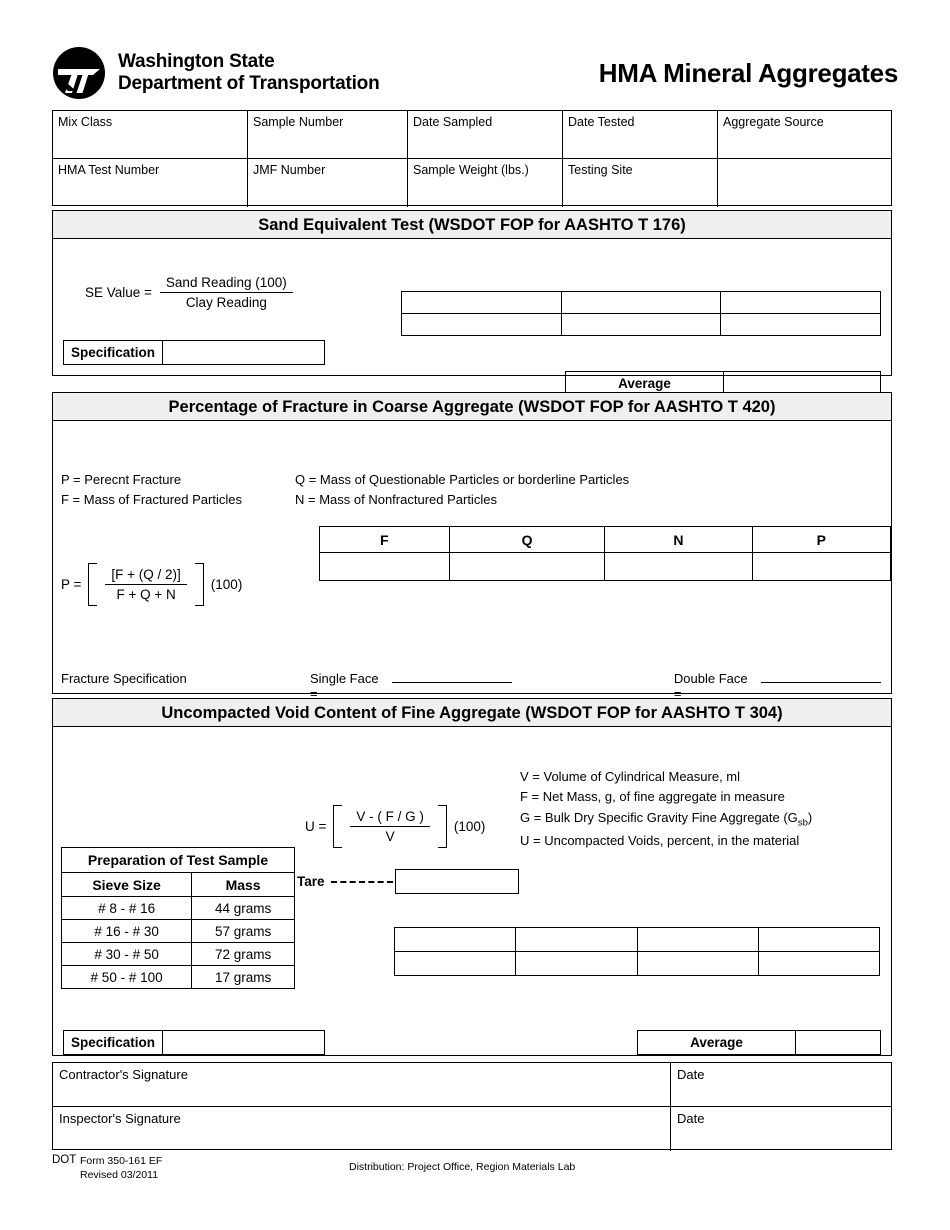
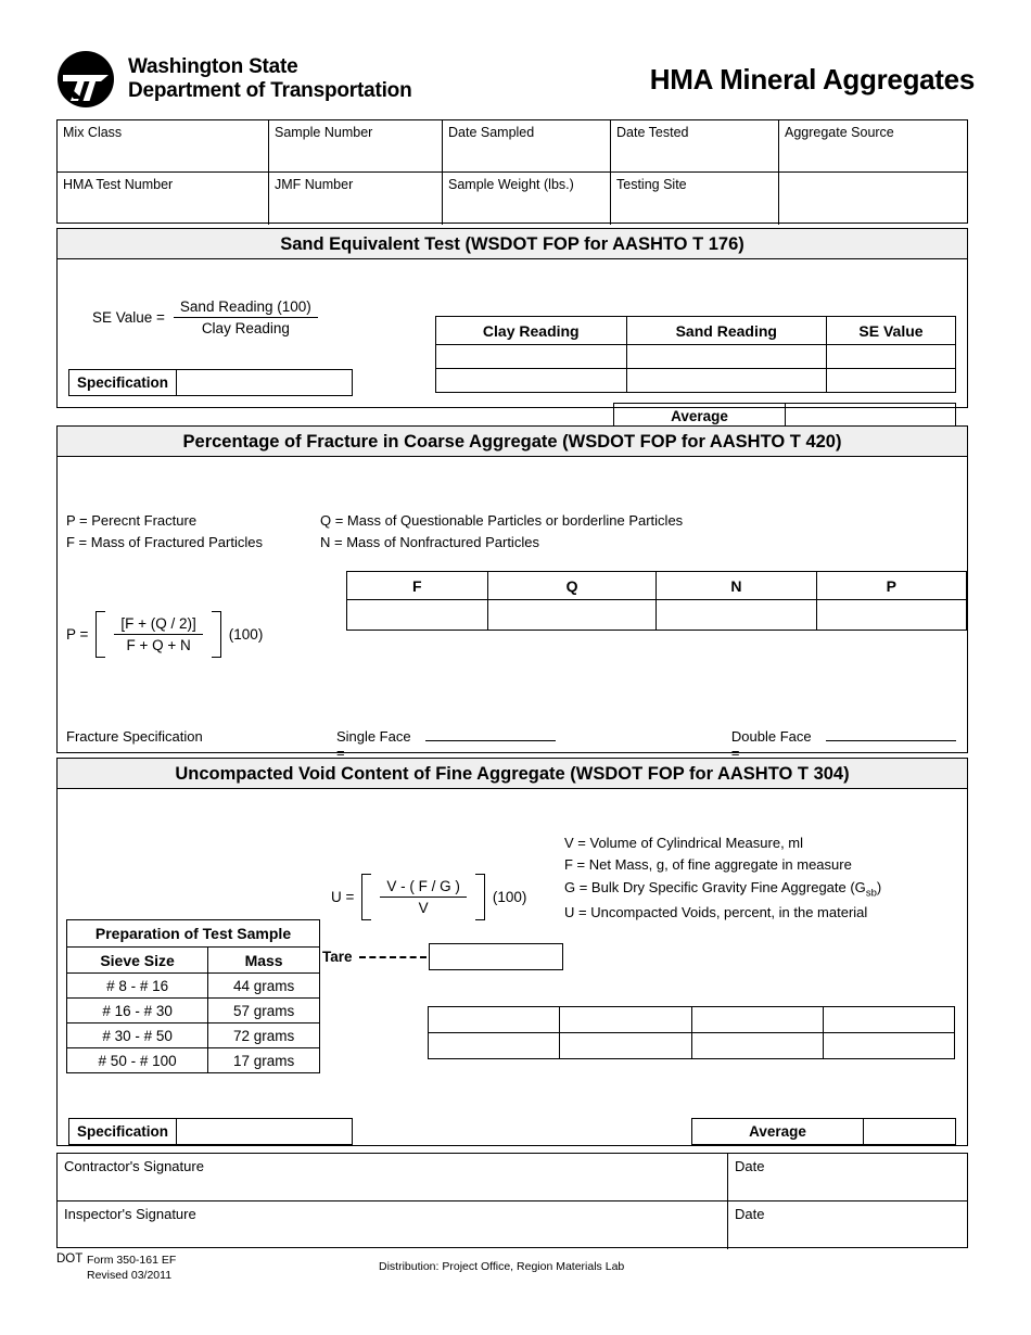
  Washington State
  Department of Transportation
  HMA Mineral Aggregates
  Mix Class
  Sample Number
  Date Sampled
  Date Tested
  Aggregate Source
  HMA Test Number
  JMF Number
  Sample Weight (lbs.)
  Testing Site
  Sand Equivalent Test (WSDOT FOP for AASHTO T 176)
  SE Value =
  Sand Reading (100)
  Clay Reading
  Specification
+ Clay Reading	Sand Reading	SE Value
  Average
  Percentage of Fracture in Coarse Aggregate (WSDOT FOP for AASHTO T 420)
  P = Perecnt Fracture
  F = Mass of Fractured Particles
  Q = Mass of Questionable Particles or borderline Particles
  N = Mass of Nonfractured Particles
  P =
  [F + (Q / 2)]
  F + Q + N
  (100)
  F	Q	N	P
  Fracture Specification
  Single Face =
  Double Face =
  Uncompacted Void Content of Fine Aggregate (WSDOT FOP for AASHTO T 304)
  V = Volume of Cylindrical Measure, ml
  F = Net Mass, g, of fine aggregate in measure
  G = Bulk Dry Specific Gravity Fine Aggregate (Gsb)
  U = Uncompacted Voids, percent, in the material
  U =
  V - ( F / G )
  V
  (100)
  Preparation of Test Sample
  Sieve Size	Mass
  # 8 - # 16	44 grams
  # 16 - # 30	57 grams
  # 30 - # 50	72 grams
  # 50 - # 100	17 grams
  Tare
  Specification
  Average
  Contractor's Signature
  Date
  Inspector's Signature
  Date
  DOT
  Form 350-161 EF
  Revised 03/2011
  Distribution: Project Office, Region Materials Lab
